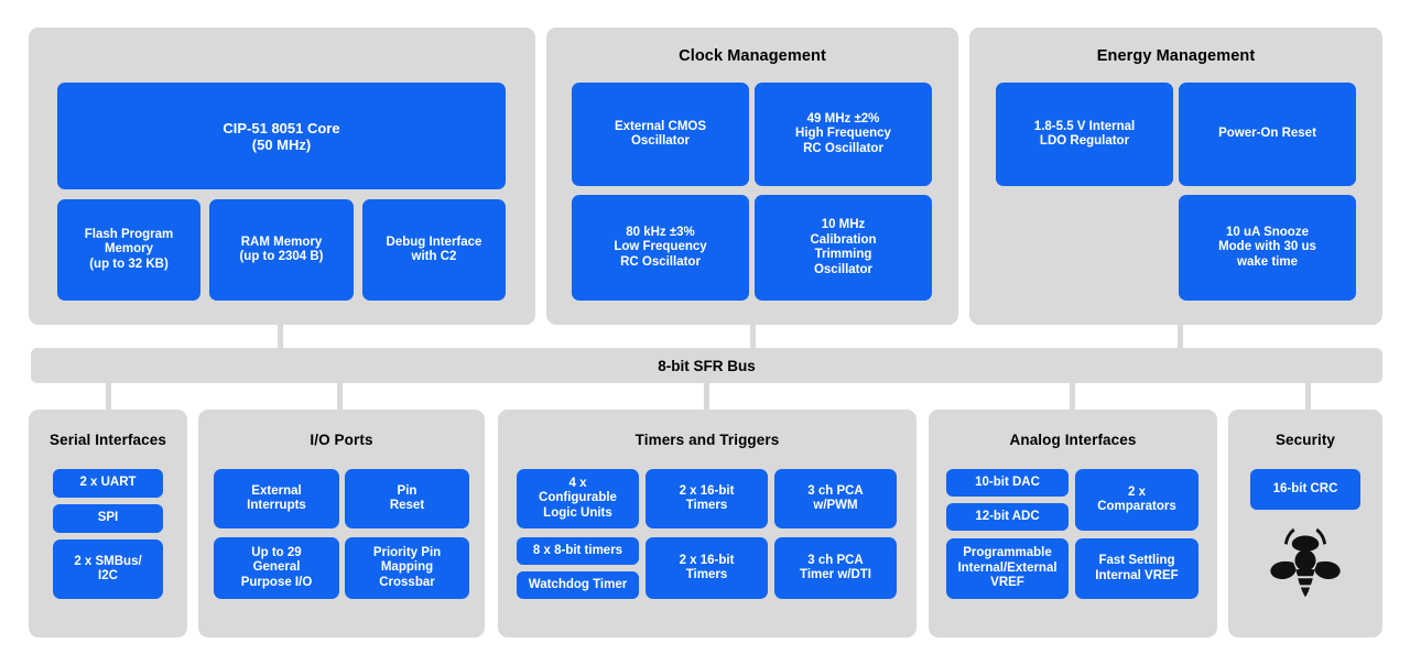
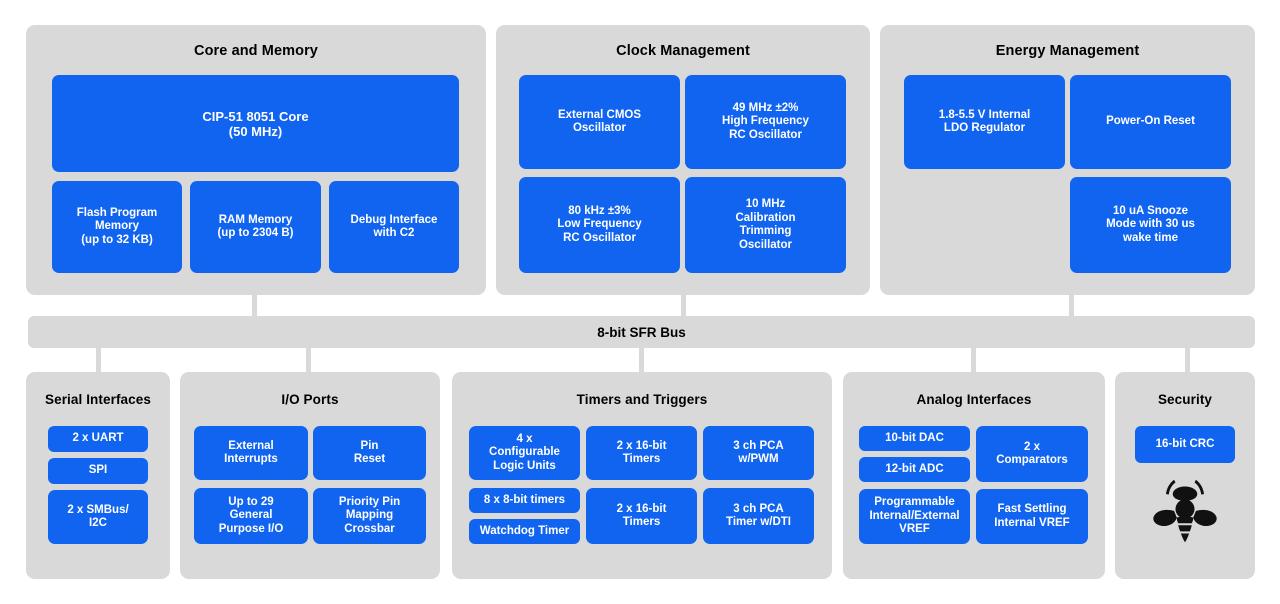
+ Core and Memory
  CIP-51 8051 Core
  (50 MHz)
  Flash Program
  Memory
  (up to 32 KB)
  RAM Memory
  (up to 2304 B)
  Debug Interface
  with C2
  Clock Management
  External CMOS
  Oscillator
  49 MHz ±2%
  High Frequency
  RC Oscillator
  80 kHz ±3%
  Low Frequency
  RC Oscillator
  10 MHz
  Calibration
  Trimming
  Oscillator
  Energy Management
  1.8-5.5 V Internal
  LDO Regulator
  Power-On Reset
  10 uA Snooze
  Mode with 30 us
  wake time
  8-bit SFR Bus
  Serial Interfaces
  2 x UART
  SPI
  2 x SMBus/
  I2C
  I/O Ports
  External
  Interrupts
  Pin
  Reset
  Up to 29
  General
  Purpose I/O
  Priority Pin
  Mapping
  Crossbar
  Timers and Triggers
  4 x
  Configurable
  Logic Units
  2 x 16-bit
  Timers
  3 ch PCA
  w/PWM
  8 x 8-bit timers
  Watchdog Timer
  2 x 16-bit
  Timers
  3 ch PCA
  Timer w/DTI
  Analog Interfaces
  10-bit DAC
  12-bit ADC
  2 x
  Comparators
  Programmable
  Internal/External
  VREF
  Fast Settling
  Internal VREF
  Security
  16-bit CRC
